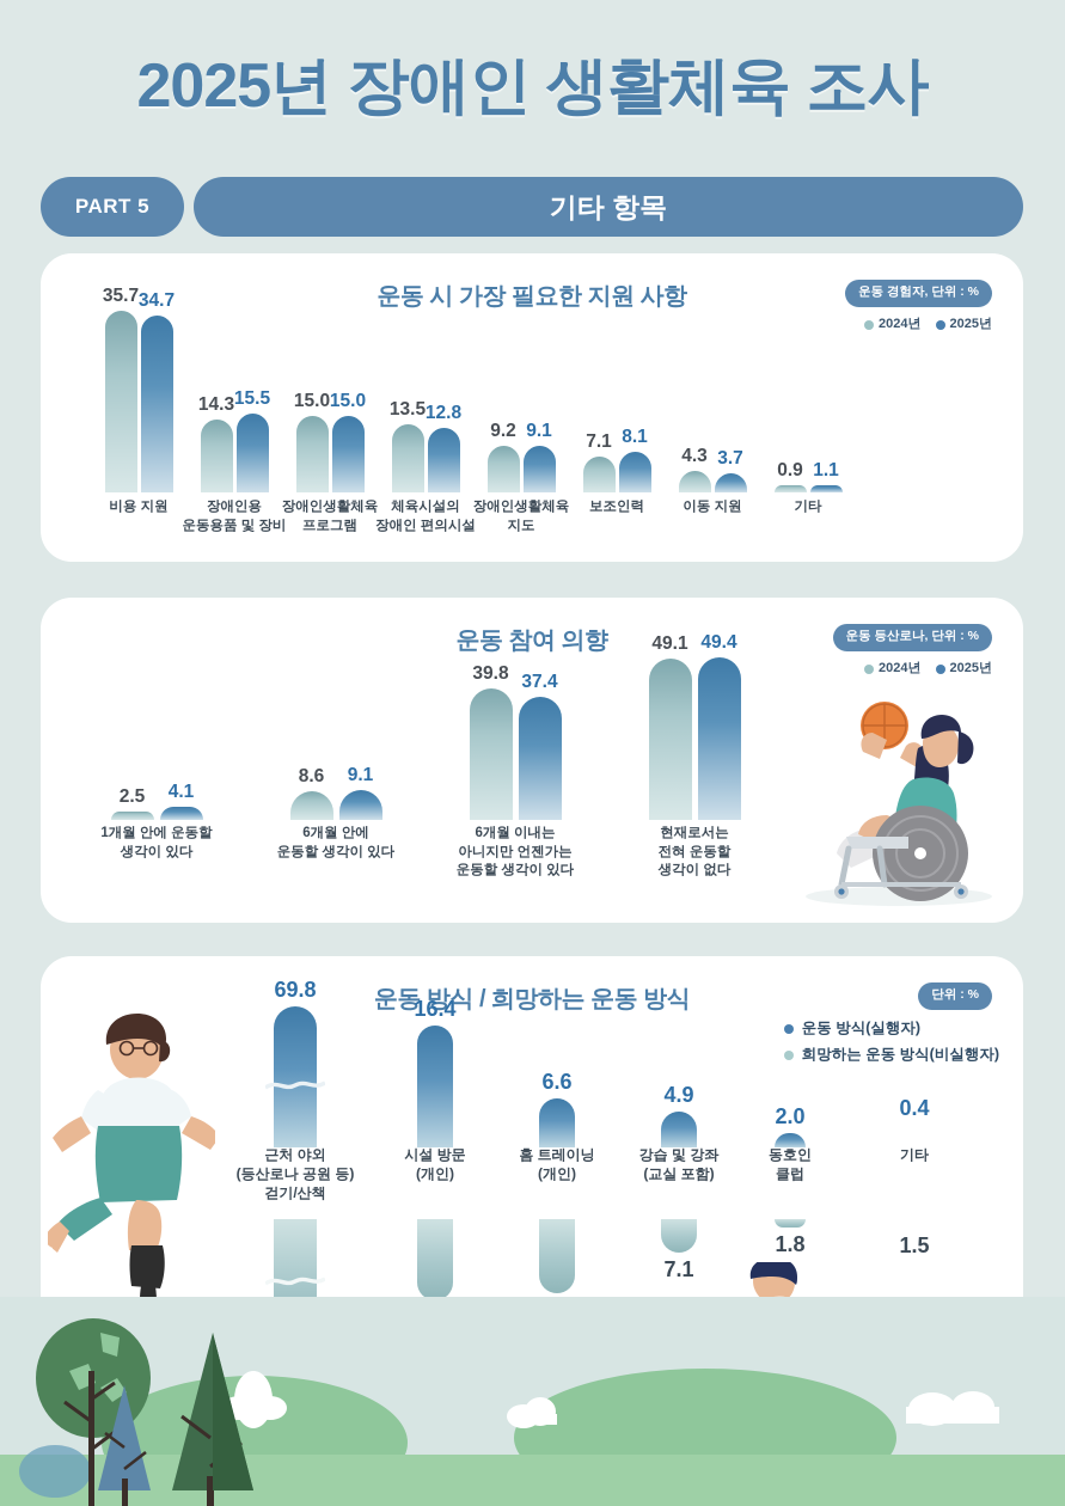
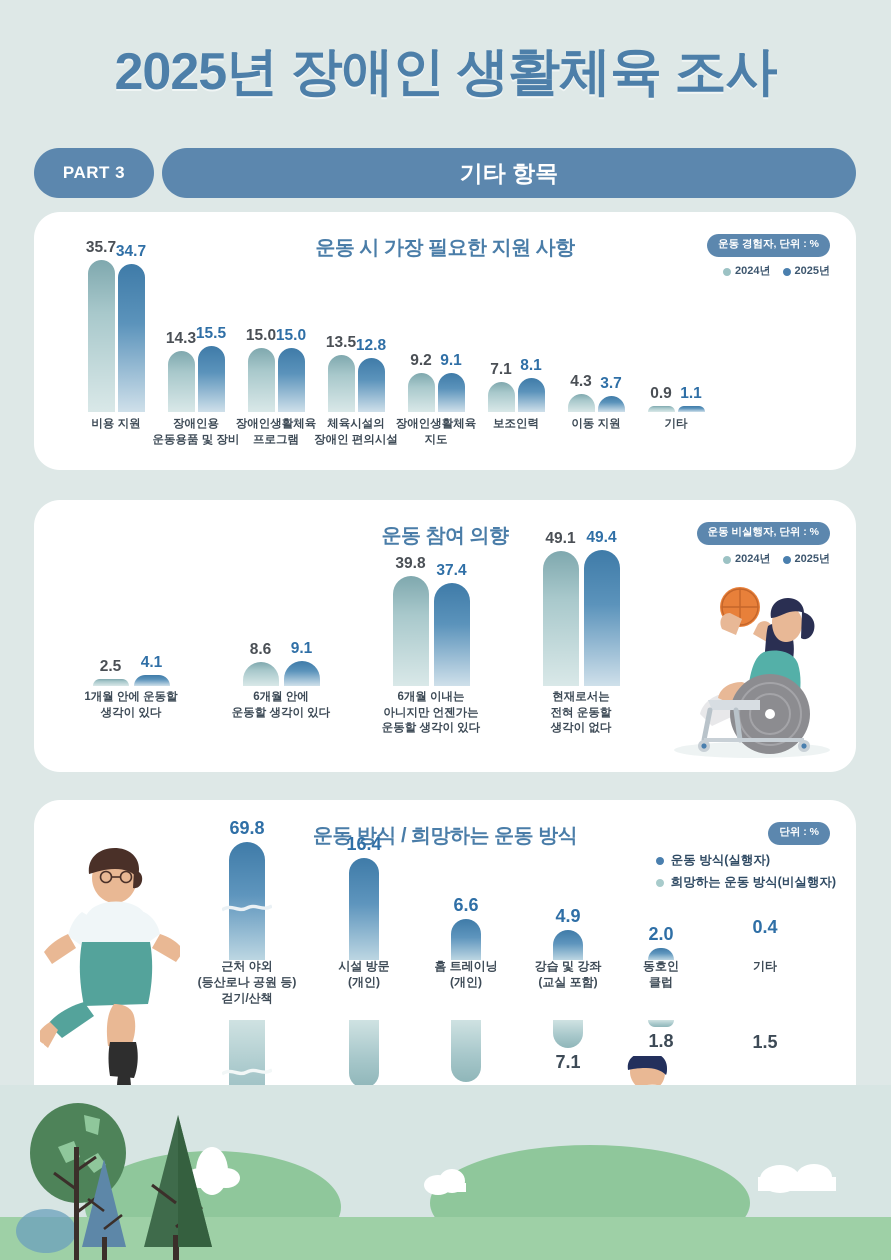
  2025년 장애인 생활체육 조사
- PART 5
+ PART 3
  기타 항목
  운동 시 가장 필요한 지원 사항
  운동 경험자, 단위 : %
  2024년
  2025년
  35.7
  34.7
  비용 지원
  14.3
  15.5
  장애인용
  운동용품 및 장비
  15.0
  15.0
  장애인생활체육
  프로그램
  13.5
  12.8
  체육시설의
  장애인 편의시설
  9.2
  9.1
  장애인생활체육
  지도
  7.1
  8.1
  보조인력
  4.3
  3.7
  이동 지원
  0.9
  1.1
  기타
  운동 참여 의향
- 운동 등산로나, 단위 : %
+ 운동 비실행자, 단위 : %
  2024년
  2025년
  2.5
  4.1
  1개월 안에 운동할
  생각이 있다
  8.6
  9.1
  6개월 안에
  운동할 생각이 있다
  39.8
  37.4
  6개월 이내는
  아니지만 언젠가는
  운동할 생각이 있다
  49.1
  49.4
  현재로서는
  전혀 운동할
  생각이 없다
  운동 방식 / 희망하는 운동 방식
  단위 : %
  운동 방식(실행자)
  희망하는 운동 방식(비실행자)
  69.8
  근처 야외
  (등산로나 공원 등)
  걷기/산책
  16.4
  시설 방문
  (개인)
  6.6
  홈 트레이닝
  (개인)
  4.9
  강습 및 강좌
  (교실 포함)
  7.1
  2.0
  동호인
  클럽
  1.8
  0.4
  기타
  1.5
